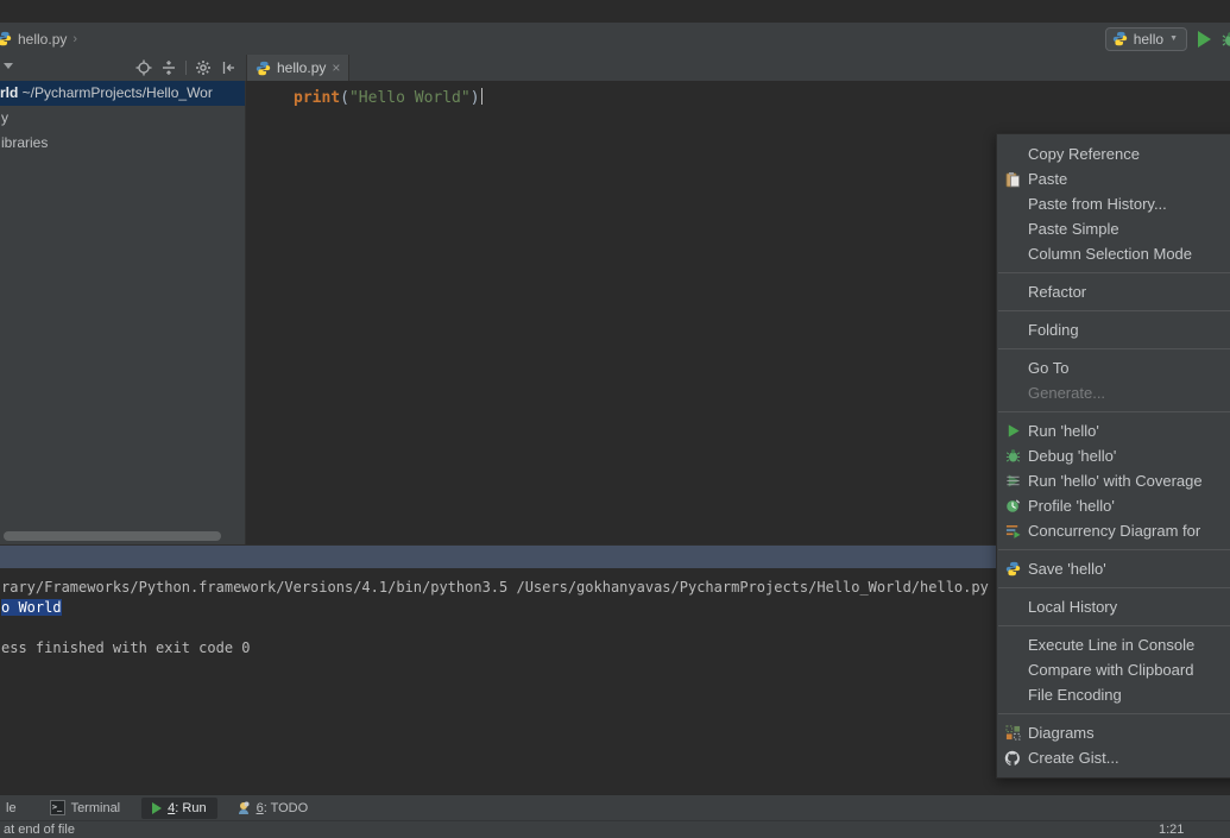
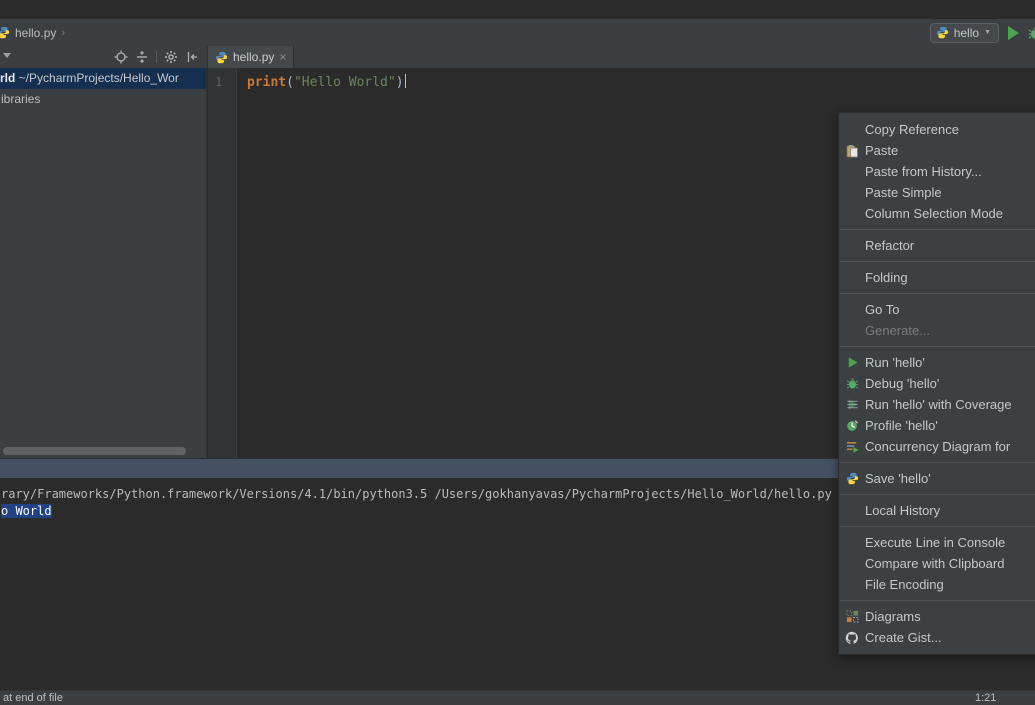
  hello.py
  ›
  hello
  hello.py
  ×
  rld ~/PycharmProjects/Hello_Wor
- y
  ibraries
+ 1
  print("Hello World")
  rary/Frameworks/Python.framework/Versions/4.1/bin/python3.5 /Users/gokhanyavas/PycharmProjects/Hello_World/hello.py
  o World
- ess finished with exit code 0
- le
- >_
- Terminal
- 4: Run
- 6: TODO
  at end of file
  1:21
  Copy Reference
  Paste
  Paste from History...
  Paste Simple
  Column Selection Mode
  Refactor
  Folding
  Go To
  Generate...
  Run 'hello'
  Debug 'hello'
  Run 'hello' with Coverage
  Profile 'hello'
  Concurrency Diagram for
  Save 'hello'
  Local History
  Execute Line in Console
  Compare with Clipboard
  File Encoding
  Diagrams
  Create Gist...
